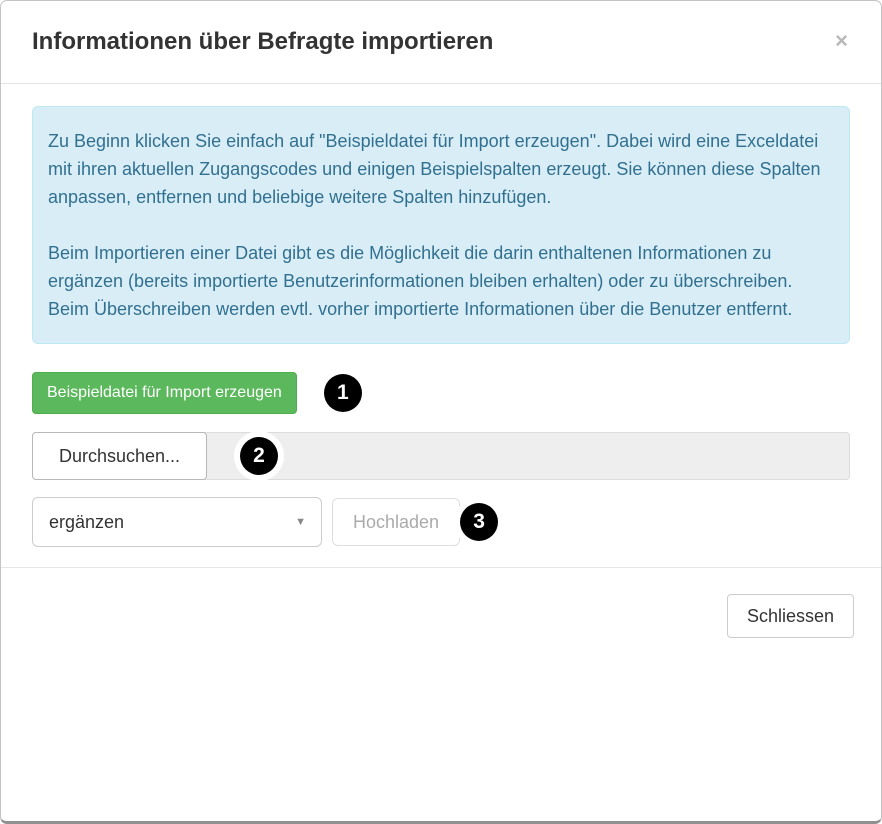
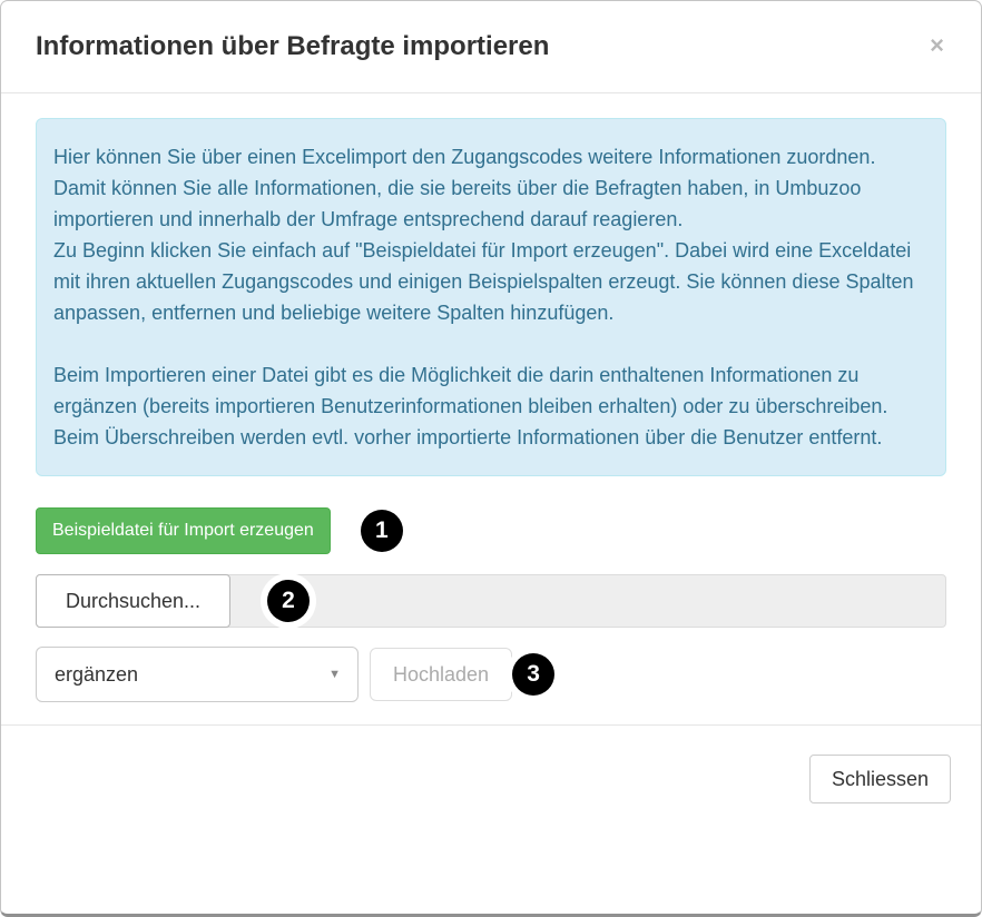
  Informationen über Befragte importieren
  ×
+ Hier können Sie über einen Excelimport den Zugangscodes weitere Informationen zuordnen. Damit können Sie alle Informationen, die sie bereits über die Befragten haben, in Umbuzoo importieren und innerhalb der Umfrage entsprechend darauf reagieren.
  Zu Beginn klicken Sie einfach auf "Beispieldatei für Import erzeugen". Dabei wird eine Exceldatei mit ihren aktuellen Zugangscodes und einigen Beispielspalten erzeugt. Sie können diese Spalten anpassen, entfernen und beliebige weitere Spalten hinzufügen.
- Beim Importieren einer Datei gibt es die Möglichkeit die darin enthaltenen Informationen zu ergänzen (bereits importierte Benutzerinformationen bleiben erhalten) oder zu überschreiben. Beim Überschreiben werden evtl. vorher importierte Informationen über die Benutzer entfernt.
+ Beim Importieren einer Datei gibt es die Möglichkeit die darin enthaltenen Informationen zu ergänzen (bereits importieren Benutzerinformationen bleiben erhalten) oder zu überschreiben. Beim Überschreiben werden evtl. vorher importierte Informationen über die Benutzer entfernt.
  Beispieldatei für Import erzeugen
  1
  Durchsuchen...
  2
  ergänzen
  ▼
  Hochladen
  3
  Schliessen
